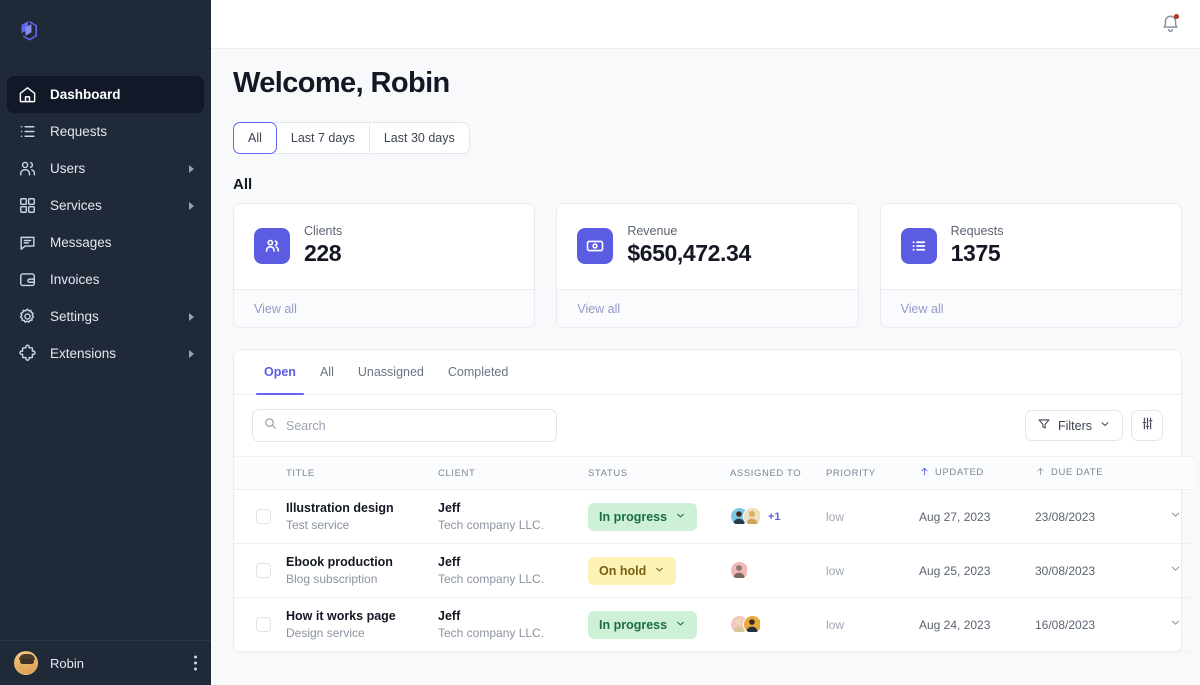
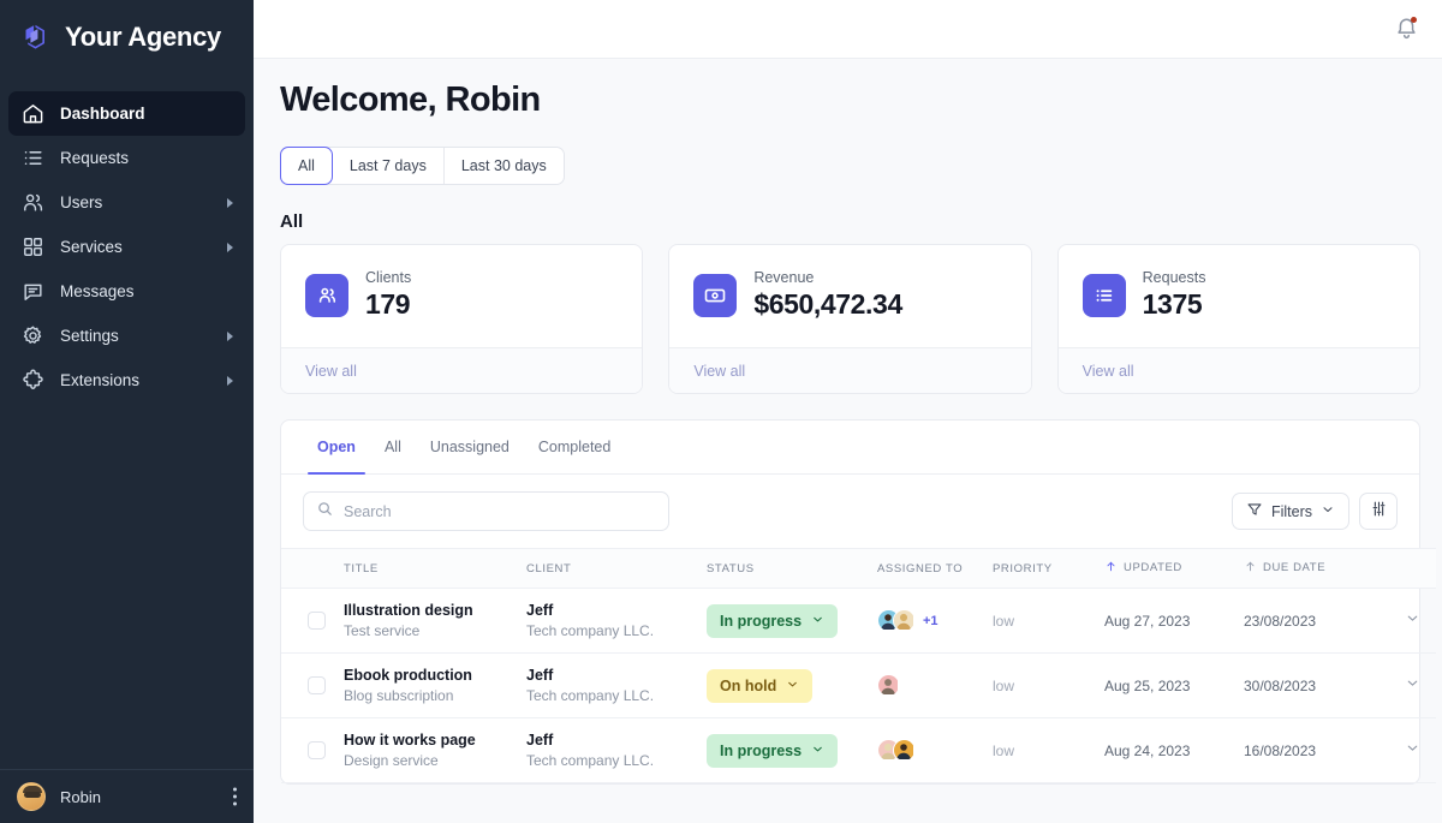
+ Your Agency
  Dashboard
  Requests
  Users
  Services
  Messages
- Invoices
  Settings
  Extensions
  Robin
  Welcome, Robin
  All
  Last 7 days
  Last 30 days
  All
  Clients
- 228
+ 179
  View all
  Revenue
  $650,472.34
  View all
  Requests
  1375
  View all
  Open
  All
  Unassigned
  Completed
  Search
  Filters
  	TITLE	CLIENT	STATUS	ASSIGNED TO	PRIORITY	UPDATED	DUE DATE
  	Illustration design Test service	Jeff Tech company LLC.	In progress	+1	low	Aug 27, 2023	23/08/2023
  	Ebook production Blog subscription	Jeff Tech company LLC.	On hold		low	Aug 25, 2023	30/08/2023
  	How it works page Design service	Jeff Tech company LLC.	In progress		low	Aug 24, 2023	16/08/2023
